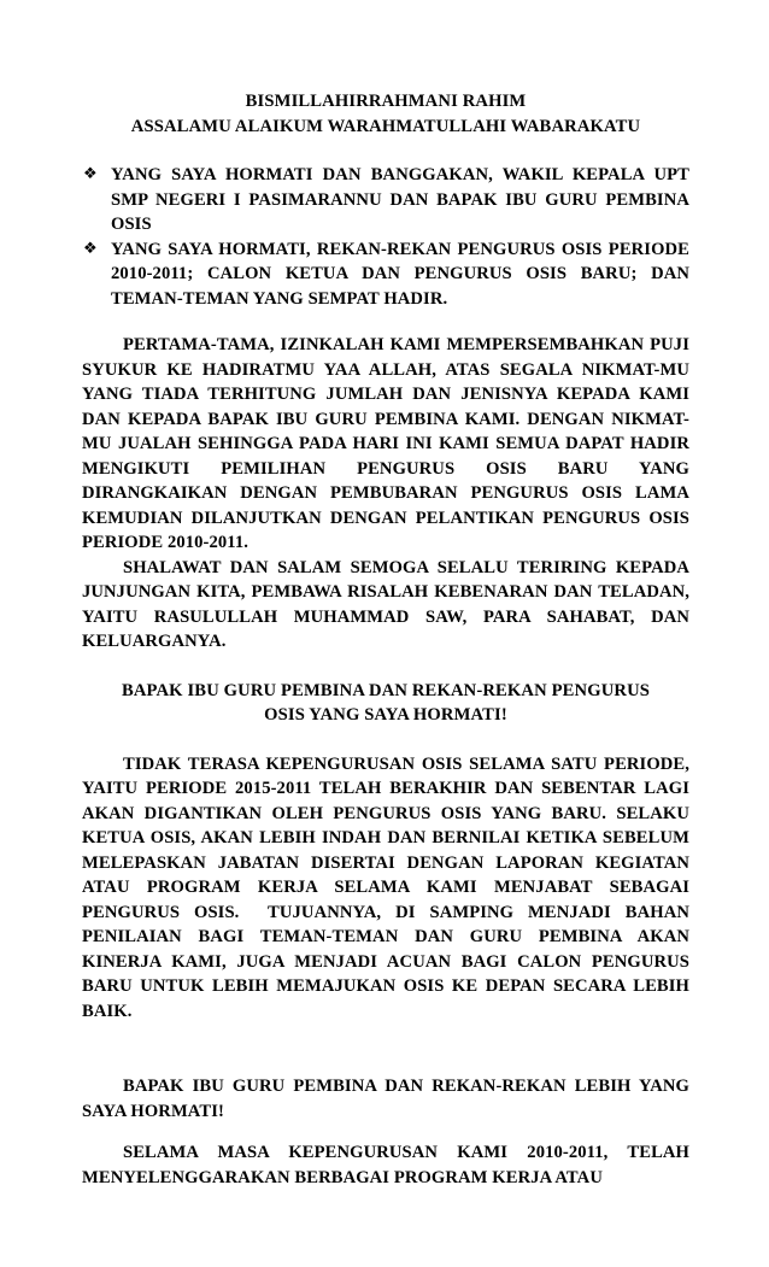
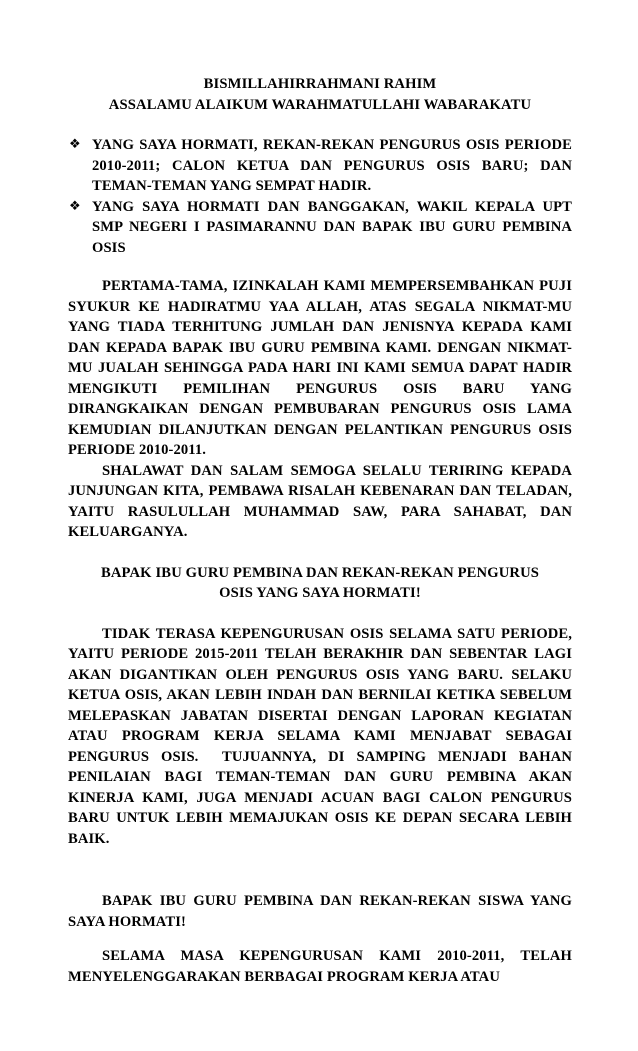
  BISMILLAHIRRAHMANI RAHIM
  ASSALAMU ALAIKUM WARAHMATULLAHI WABARAKATU
  ❖
- YANG SAYA HORMATI DAN BANGGAKAN, WAKIL KEPALA UPT SMP NEGERI I PASIMARANNU DAN BAPAK IBU GURU PEMBINA OSIS
+ YANG SAYA HORMATI, REKAN-REKAN PENGURUS OSIS PERIODE 2010-2011; CALON KETUA DAN PENGURUS OSIS BARU; DAN TEMAN-TEMAN YANG SEMPAT HADIR.
  ❖
- YANG SAYA HORMATI, REKAN-REKAN PENGURUS OSIS PERIODE 2010-2011; CALON KETUA DAN PENGURUS OSIS BARU; DAN TEMAN-TEMAN YANG SEMPAT HADIR.
+ YANG SAYA HORMATI DAN BANGGAKAN, WAKIL KEPALA UPT SMP NEGERI I PASIMARANNU DAN BAPAK IBU GURU PEMBINA OSIS
  PERTAMA-TAMA, IZINKALAH KAMI MEMPERSEMBAHKAN PUJI SYUKUR KE HADIRATMU YAA ALLAH, ATAS SEGALA NIKMAT-MU YANG TIADA TERHITUNG JUMLAH DAN JENISNYA KEPADA KAMI DAN KEPADA BAPAK IBU GURU PEMBINA KAMI. DENGAN NIKMAT-MU JUALAH SEHINGGA PADA HARI INI KAMI SEMUA DAPAT HADIR MENGIKUTI PEMILIHAN PENGURUS OSIS BARU YANG DIRANGKAIKAN DENGAN PEMBUBARAN PENGURUS OSIS LAMA KEMUDIAN DILANJUTKAN DENGAN PELANTIKAN PENGURUS OSIS PERIODE 2010-2011.
  SHALAWAT DAN SALAM SEMOGA SELALU TERIRING KEPADA JUNJUNGAN KITA, PEMBAWA RISALAH KEBENARAN DAN TELADAN, YAITU RASULULLAH MUHAMMAD SAW, PARA SAHABAT, DAN KELUARGANYA.
  BAPAK IBU GURU PEMBINA DAN REKAN-REKAN PENGURUS
  OSIS YANG SAYA HORMATI!
  TIDAK TERASA KEPENGURUSAN OSIS SELAMA SATU PERIODE, YAITU PERIODE 2015-2011 TELAH BERAKHIR DAN SEBENTAR LAGI AKAN DIGANTIKAN OLEH PENGURUS OSIS YANG BARU. SELAKU KETUA OSIS, AKAN LEBIH INDAH DAN BERNILAI KETIKA SEBELUM MELEPASKAN JABATAN DISERTAI DENGAN LAPORAN KEGIATAN ATAU PROGRAM KERJA SELAMA KAMI MENJABAT SEBAGAI PENGURUS OSIS. TUJUANNYA, DI SAMPING MENJADI BAHAN PENILAIAN BAGI TEMAN-TEMAN DAN GURU PEMBINA AKAN KINERJA KAMI, JUGA MENJADI ACUAN BAGI CALON PENGURUS BARU UNTUK LEBIH MEMAJUKAN OSIS KE DEPAN SECARA LEBIH BAIK.
- BAPAK IBU GURU PEMBINA DAN REKAN-REKAN LEBIH YANG SAYA HORMATI!
+ BAPAK IBU GURU PEMBINA DAN REKAN-REKAN SISWA YANG SAYA HORMATI!
  SELAMA MASA KEPENGURUSAN KAMI 2010-2011, TELAH MENYELENGGARAKAN BERBAGAI PROGRAM KERJA ATAU
